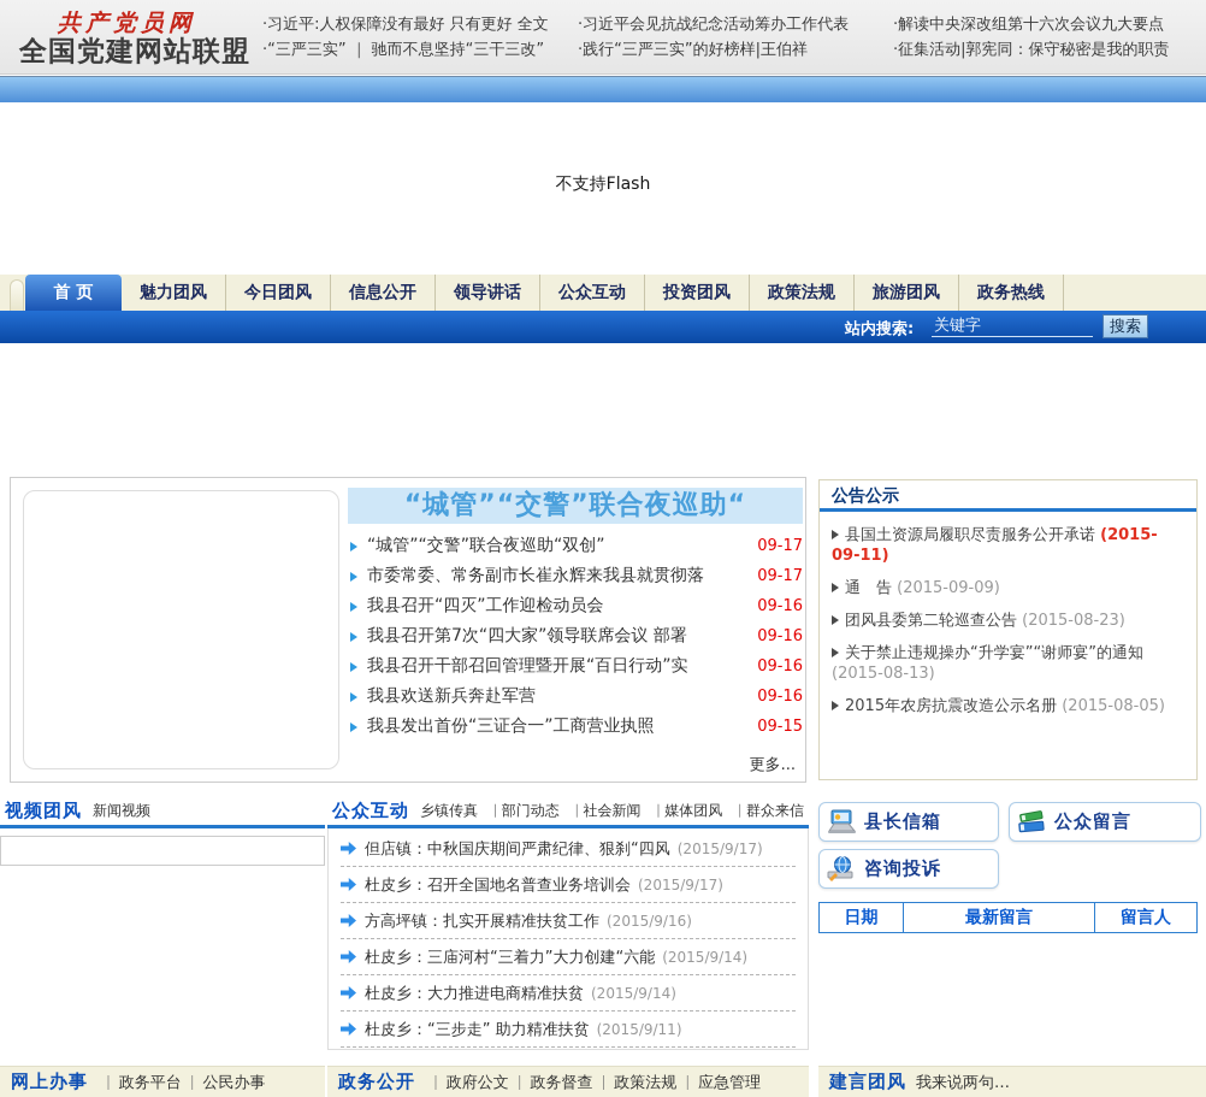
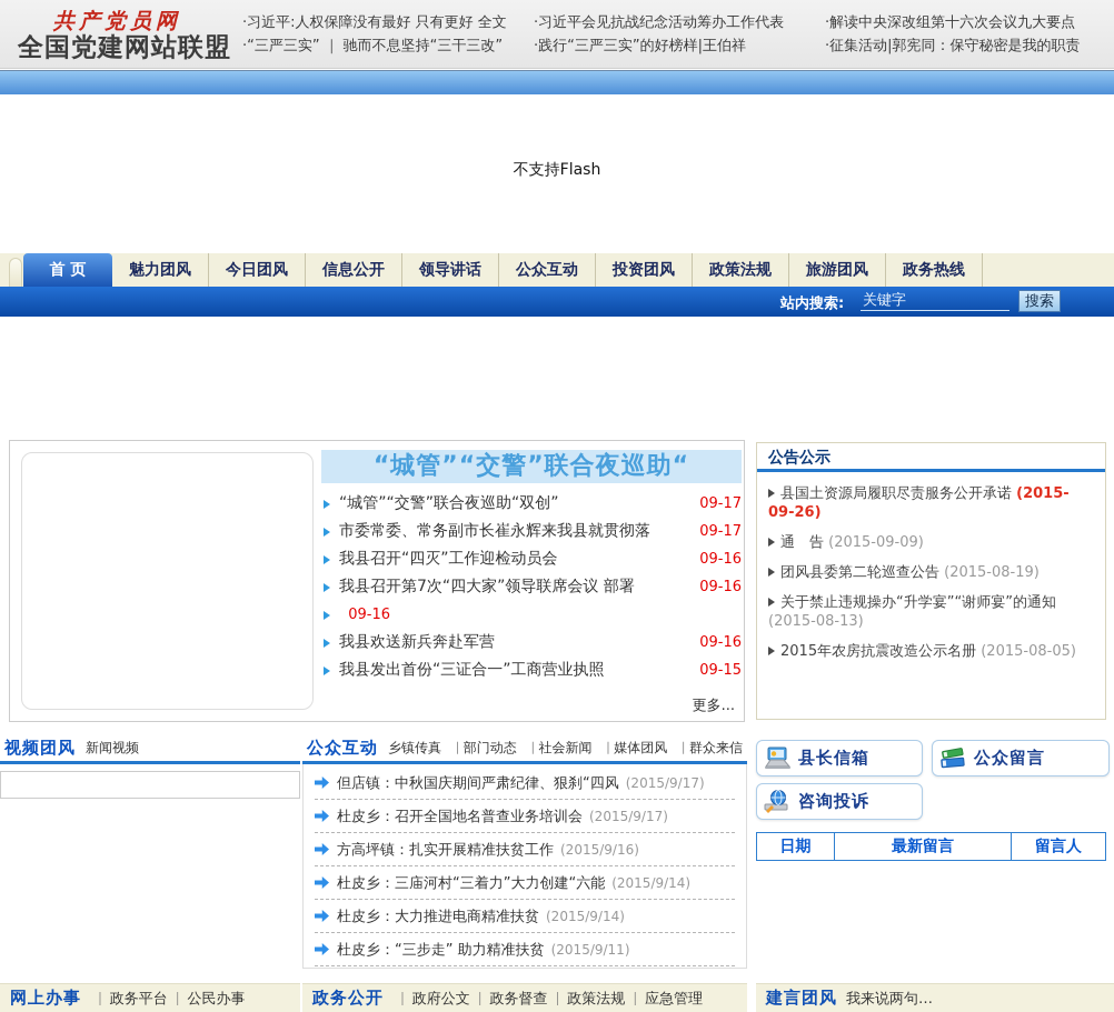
  共产党员网
  全国党建网站联盟
  ·习近平:人权保障没有最好 只有更好 全文
  ·“三严三实” ｜ 驰而不息坚持“三干三改”
  ·习近平会见抗战纪念活动筹办工作代表
  ·践行“三严三实”的好榜样|王伯祥
  ·解读中央深改组第十六次会议九大要点
  ·征集活动|郭宪同：保守秘密是我的职责
  不支持Flash
  首 页
  魅力团风
  今日团风
  信息公开
  领导讲话
  公众互动
  投资团风
  政策法规
  旅游团风
  政务热线
  站内搜索:
  关键字
  搜索
  “城管”“交警”联合夜巡助“
  “城管”“交警”联合夜巡助“双创”
  09-17
  市委常委、常务副市长崔永辉来我县就贯彻落
  09-17
  我县召开“四灭”工作迎检动员会
  09-16
  我县召开第7次“四大家”领导联席会议 部署
  09-16
- 我县召开干部召回管理暨开展“百日行动”实
  09-16
  我县欢送新兵奔赴军营
  09-16
  我县发出首份“三证合一”工商营业执照
  09-15
  更多...
  公告公示
- 县国土资源局履职尽责服务公开承诺 (2015-09-11)
+ 县国土资源局履职尽责服务公开承诺 (2015-09-26)
  通 告 (2015-09-09)
- 团风县委第二轮巡查公告 (2015-08-23)
+ 团风县委第二轮巡查公告 (2015-08-19)
  关于禁止违规操办“升学宴”“谢师宴”的通知 (2015-08-13)
  2015年农房抗震改造公示名册 (2015-08-05)
  视频团风
  新闻视频
  公众互动
  乡镇传真
  ｜
  部门动态
  ｜
  社会新闻
  ｜
  媒体团风
  ｜
  群众来信
  但店镇：中秋国庆期间严肃纪律、狠刹“四风
  (2015/9/17)
  杜皮乡：召开全国地名普查业务培训会
  (2015/9/17)
  方高坪镇：扎实开展精准扶贫工作
  (2015/9/16)
  杜皮乡：三庙河村“三着力”大力创建“六能
  (2015/9/14)
  杜皮乡：大力推进电商精准扶贫
  (2015/9/14)
  杜皮乡：“三步走” 助力精准扶贫
  (2015/9/11)
  县长信箱
  公众留言
  咨询投诉
  日期
  最新留言
  留言人
  网上办事
  ｜
  政务平台
  ｜
  公民办事
  政务公开
  ｜
  政府公文
  ｜
  政务督查
  ｜
  政策法规
  ｜
  应急管理
  建言团风
  我来说两句…
